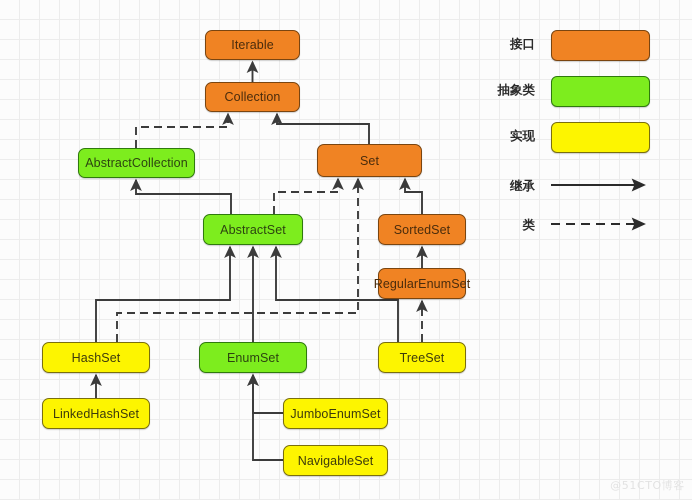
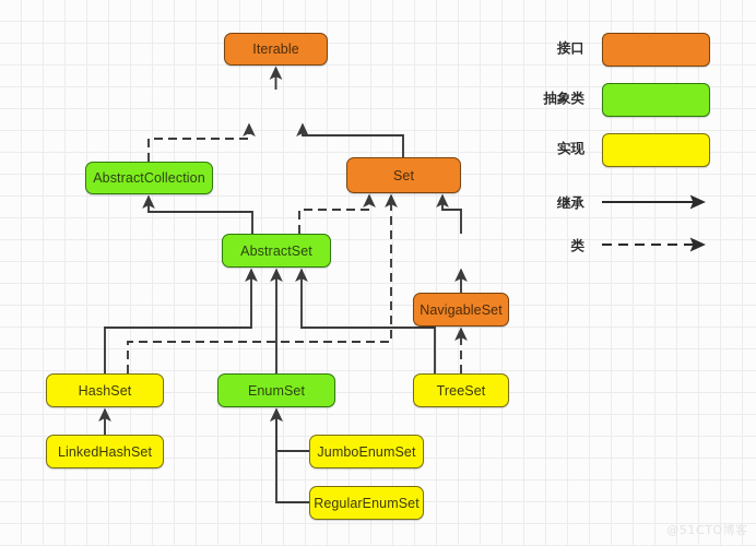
  Iterable
- Collection
  AbstractCollection
  Set
  AbstractSet
- SortedSet
- RegularEnumSet
+ NavigableSet
  HashSet
  EnumSet
  TreeSet
  LinkedHashSet
  JumboEnumSet
- NavigableSet
+ RegularEnumSet
  接口
  抽象类
  实现
  继承
  类
  @51CTO博客
